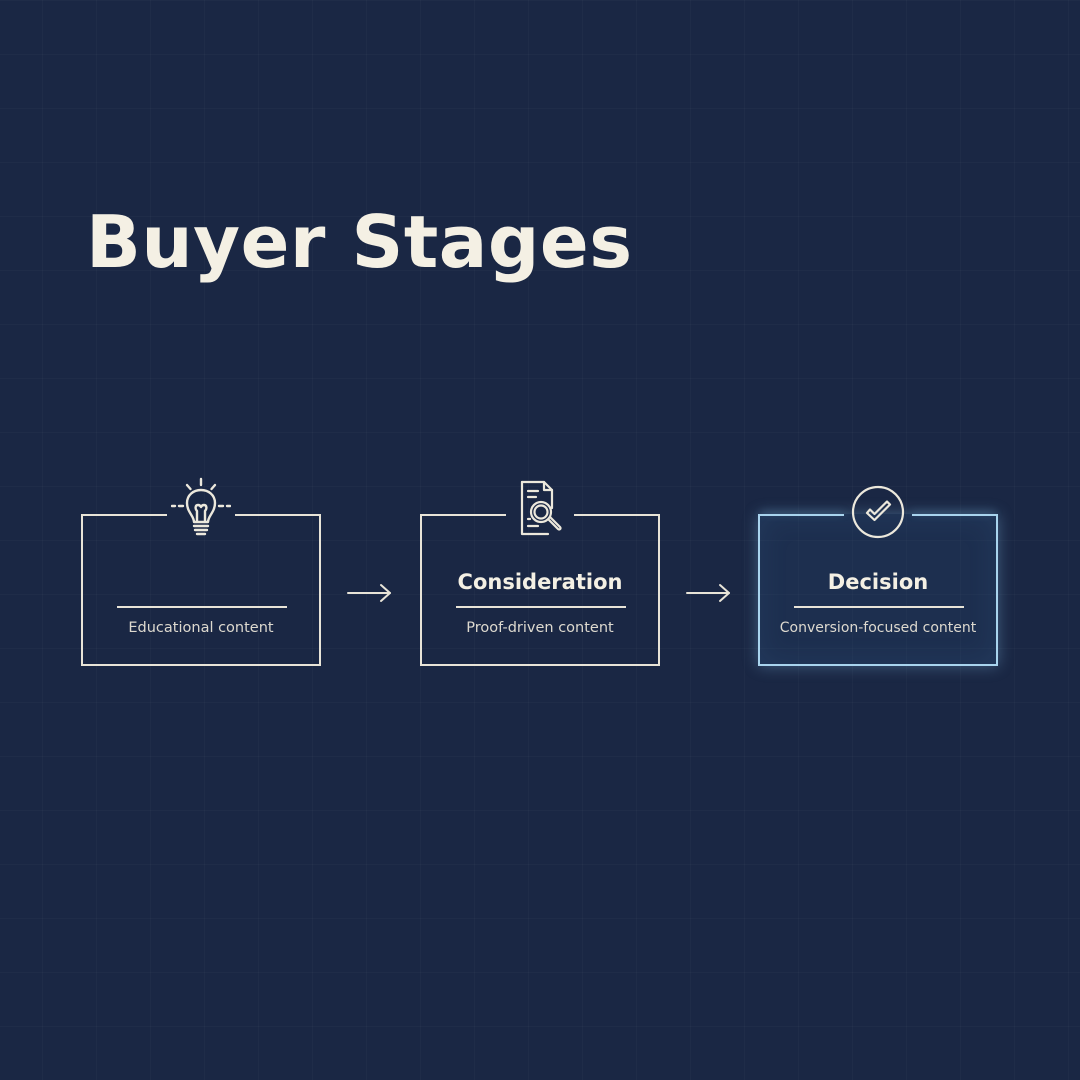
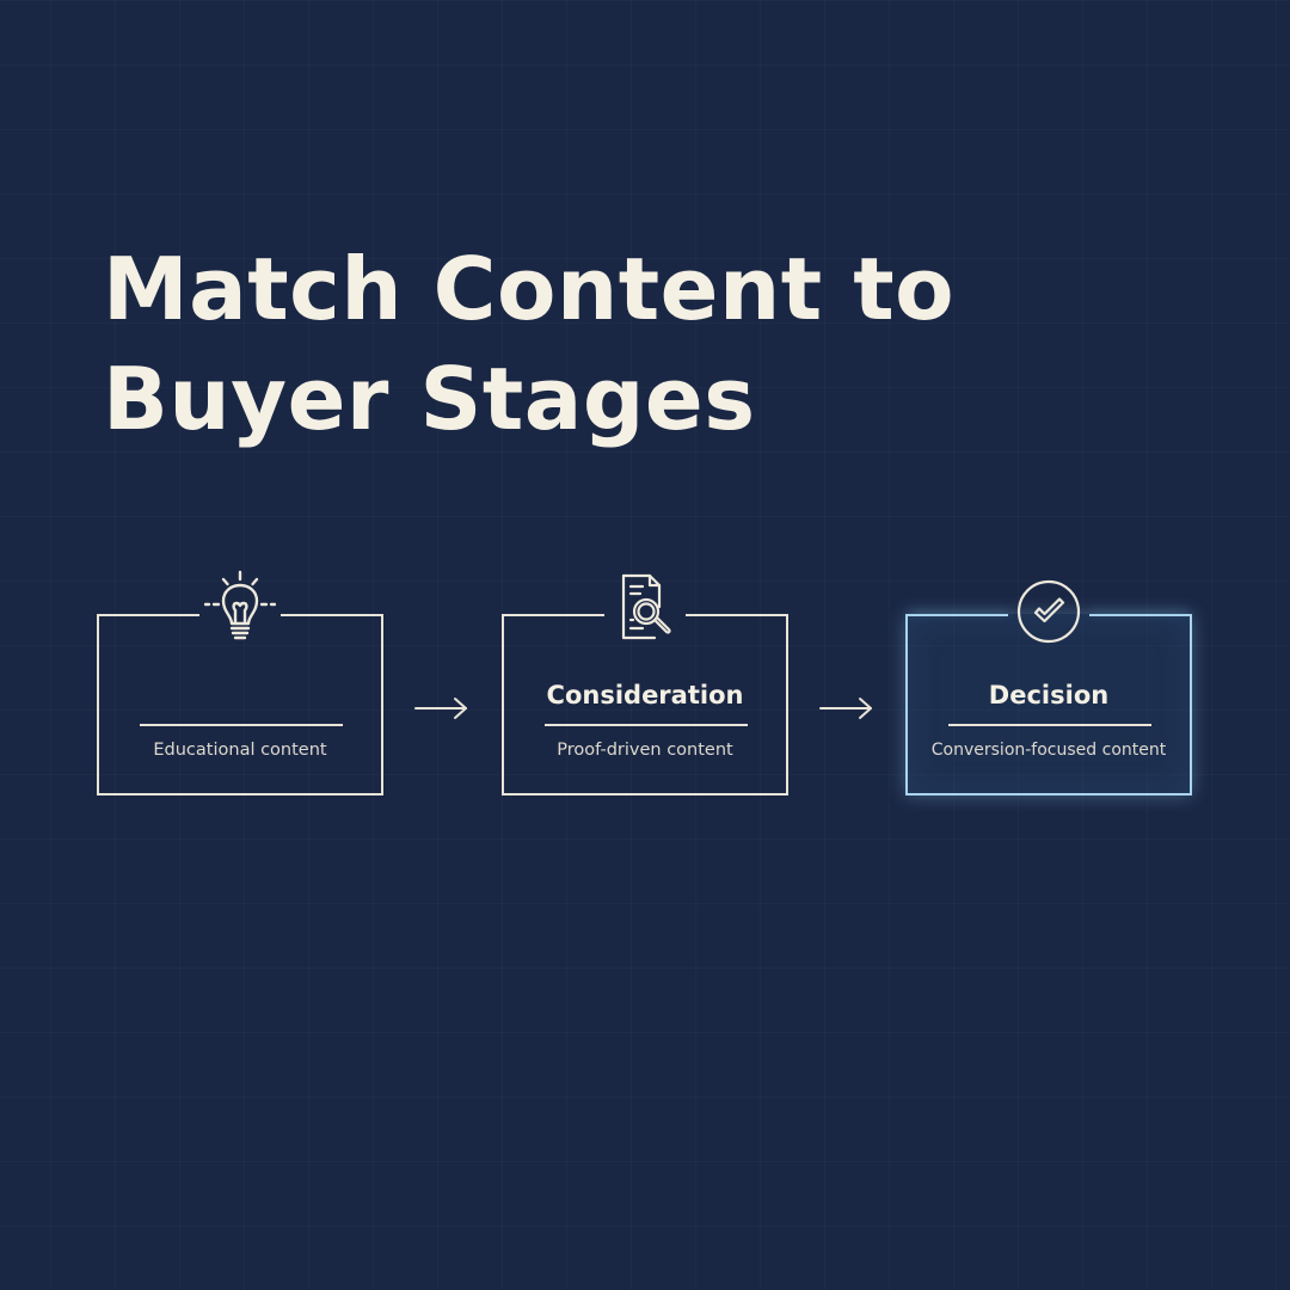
+ Match Content to
  Buyer Stages
  Educational content
  Consideration
  Proof-driven content
  Decision
  Conversion-focused content
